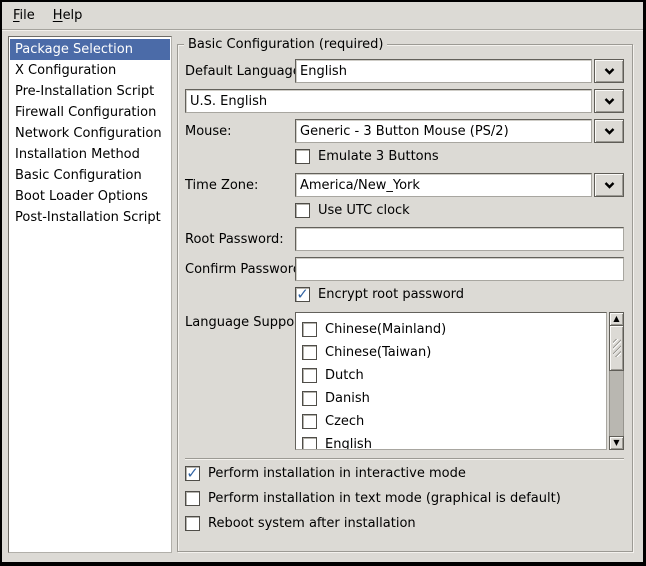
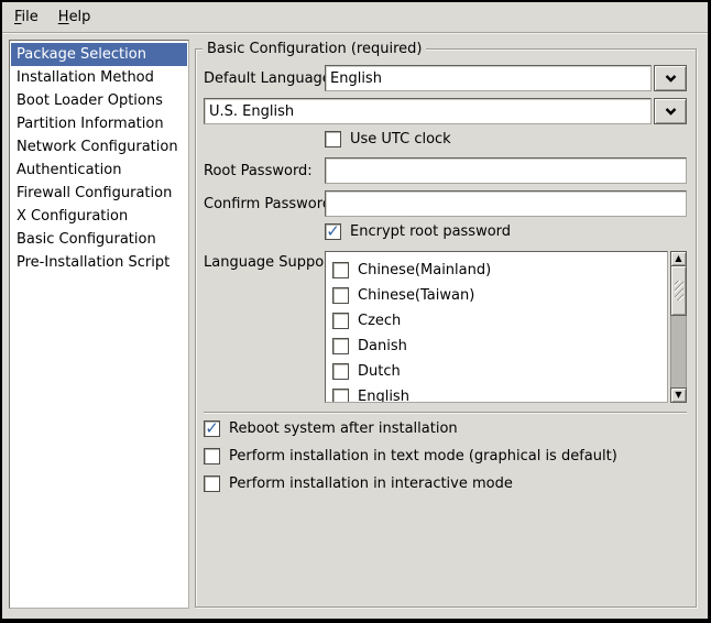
  File
  Help
  Package Selection
- X Configuration
+ Installation Method
- Pre-Installation Script
+ Boot Loader Options
+ Partition Information
- Firewall Configuration
+ Network Configuration
+ Authentication
- Network Configuration
+ Firewall Configuration
- Installation Method
+ X Configuration
  Basic Configuration
- Boot Loader Options
+ Pre-Installation Script
- Post-Installation Script
  Basic Configuration (required)
  Default Languag
  English
  U.S. English
- Mouse:
- Generic - 3 Button Mouse (PS/2)
- Emulate 3 Buttons
- Time Zone:
- America/New_York
  Use UTC clock
  Root Password:
  Confirm Passwor
  ✓
  Encrypt root password
  Language Suppo
  Chinese(Mainland)
  Chinese(Taiwan)
- Dutch
+ Czech
  Danish
- Czech
+ Dutch
  English
  ▲
  ▼
  ✓
- Perform installation in interactive mode
+ Reboot system after installation
  Perform installation in text mode (graphical is default)
- Reboot system after installation
+ Perform installation in interactive mode
